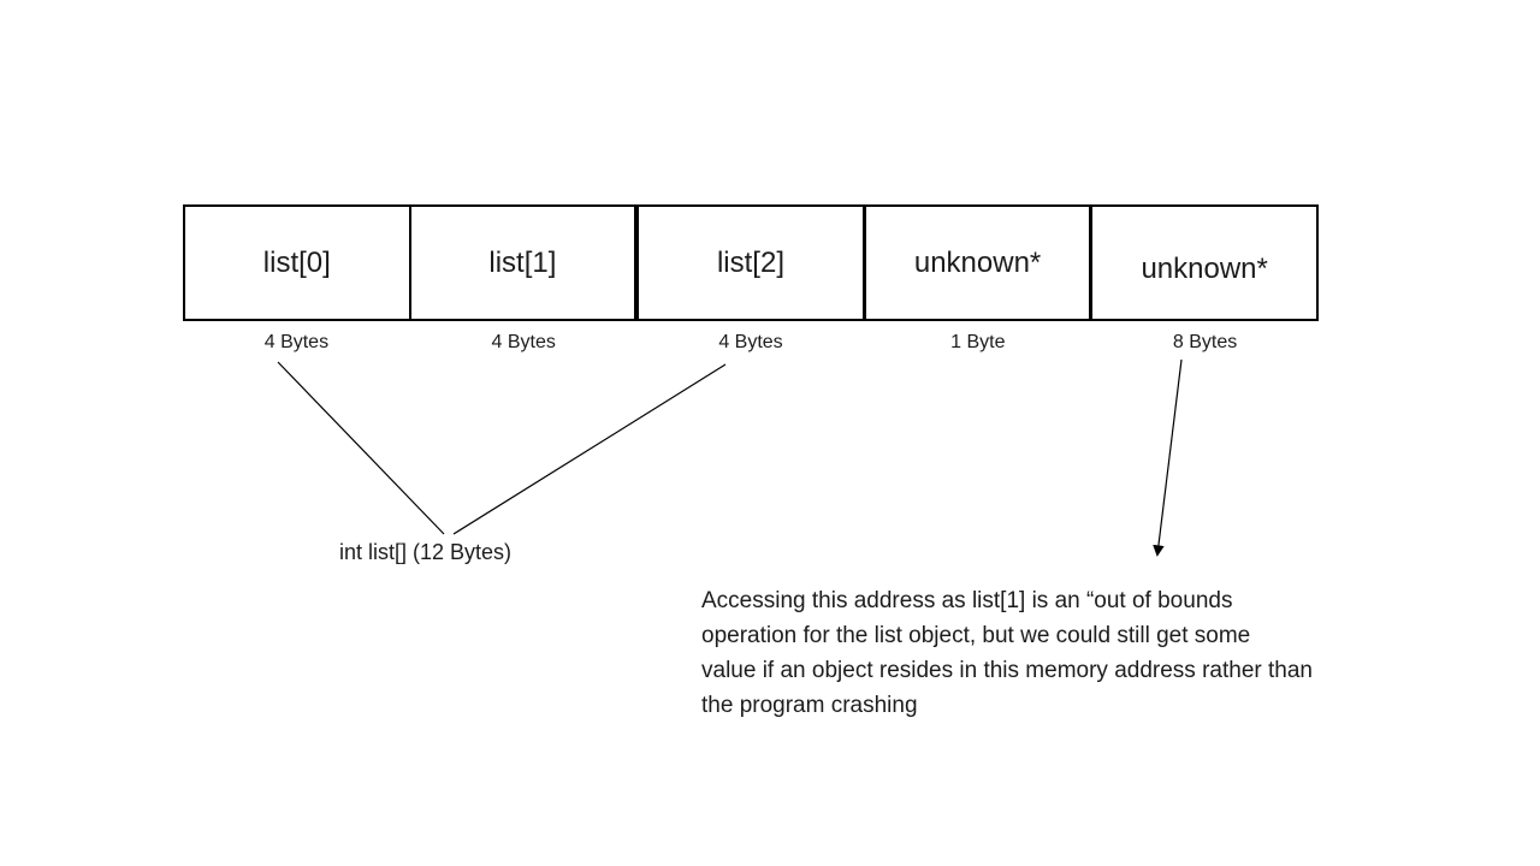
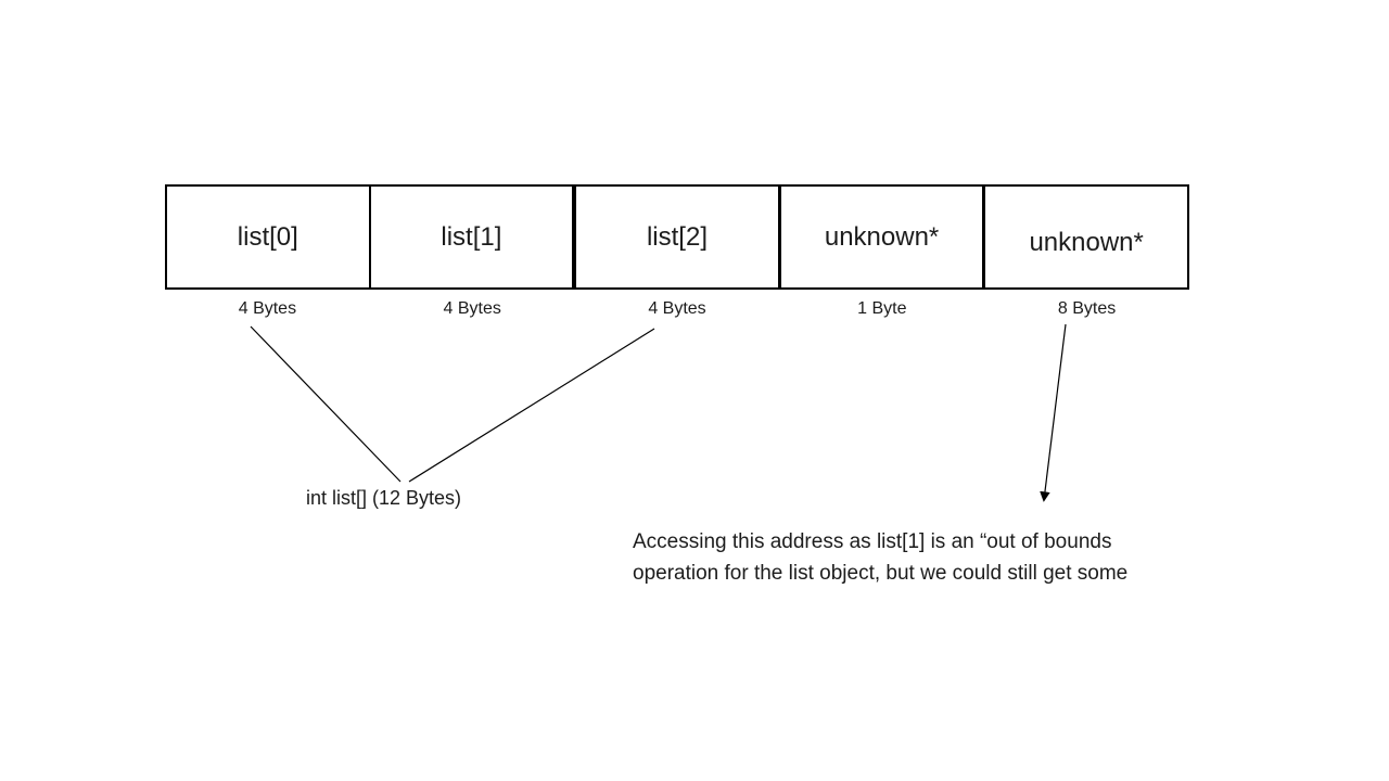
  list[0]
  list[1]
  list[2]
  unknown*
  unknown*
  4 Bytes
  4 Bytes
  4 Bytes
  1 Byte
  8 Bytes
  int list[] (12 Bytes)
  Accessing this address as list[1] is an “out of bounds
  operation for the list object, but we could still get some
- value if an object resides in this memory address rather than
- the program crashing
